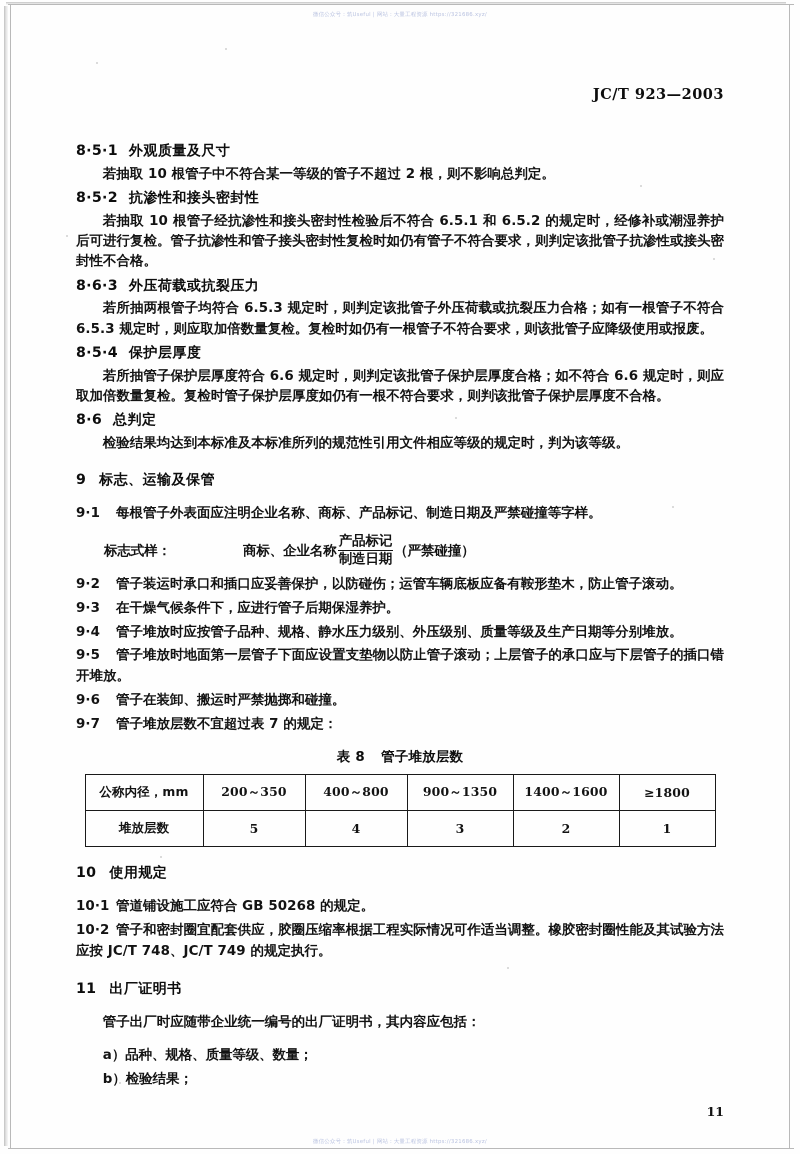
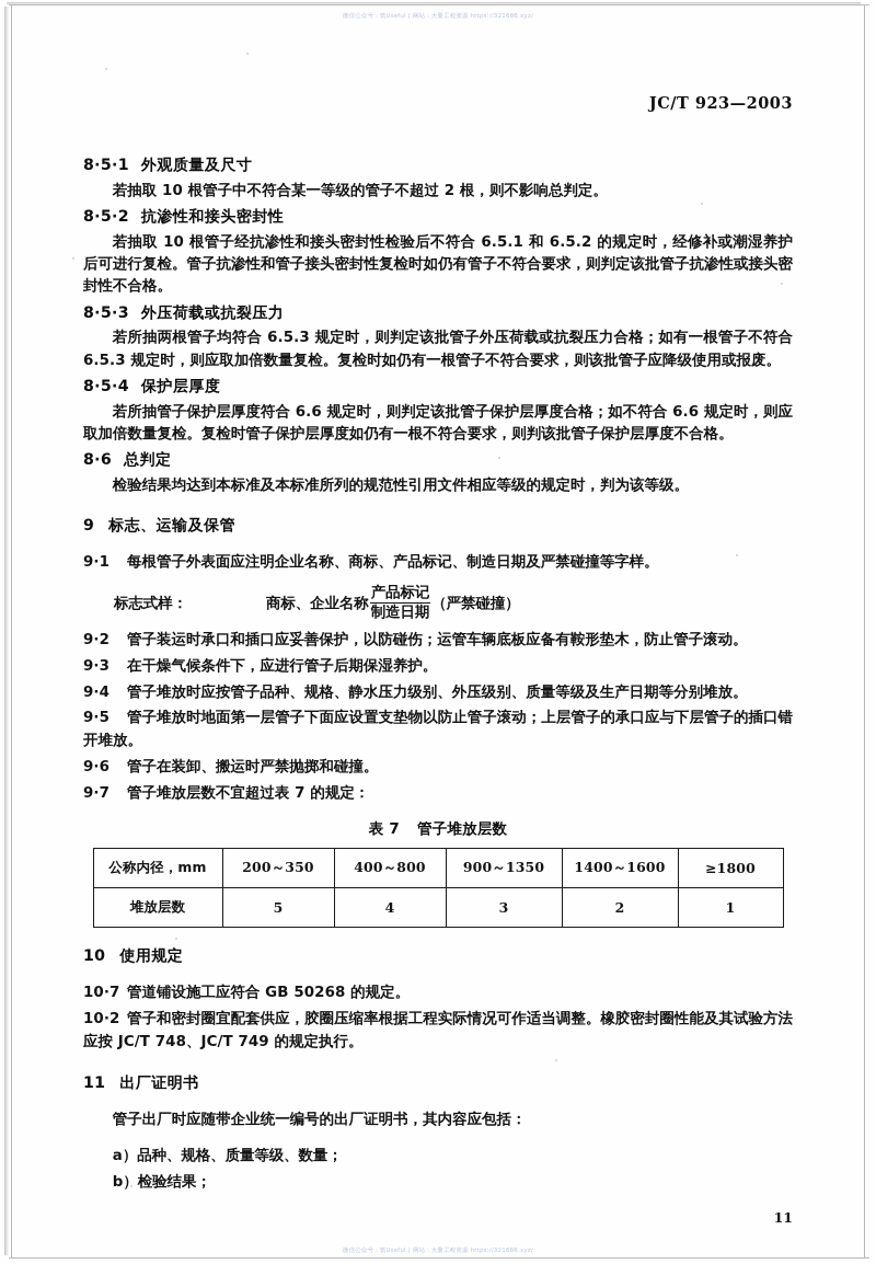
  JC/T 923—2003
  8·5·1 外观质量及尺寸
  若抽取 10 根管子中不符合某一等级的管子不超过 2 根，则不影响总判定。
  8·5·2 抗渗性和接头密封性
  若抽取 10 根管子经抗渗性和接头密封性检验后不符合 6.5.1 和 6.5.2 的规定时，经修补或潮湿养护后可进行复检。管子抗渗性和管子接头密封性复检时如仍有管子不符合要求，则判定该批管子抗渗性或接头密封性不合格。
- 8·6·3 外压荷载或抗裂压力
+ 8·5·3 外压荷载或抗裂压力
  若所抽两根管子均符合 6.5.3 规定时，则判定该批管子外压荷载或抗裂压力合格；如有一根管子不符合 6.5.3 规定时，则应取加倍数量复检。复检时如仍有一根管子不符合要求，则该批管子应降级使用或报废。
  8·5·4 保护层厚度
  若所抽管子保护层厚度符合 6.6 规定时，则判定该批管子保护层厚度合格；如不符合 6.6 规定时，则应取加倍数量复检。复检时管子保护层厚度如仍有一根不符合要求，则判该批管子保护层厚度不合格。
  8·6 总判定
  检验结果均达到本标准及本标准所列的规范性引用文件相应等级的规定时，判为该等级。
  9 标志、运输及保管
  9·1 每根管子外表面应注明企业名称、商标、产品标记、制造日期及严禁碰撞等字样。
  标志式样：
  商标、企业名称
  产品标记
  制造日期
  （严禁碰撞）
  9·2 管子装运时承口和插口应妥善保护，以防碰伤；运管车辆底板应备有鞍形垫木，防止管子滚动。
  9·3 在干燥气候条件下，应进行管子后期保湿养护。
  9·4 管子堆放时应按管子品种、规格、静水压力级别、外压级别、质量等级及生产日期等分别堆放。
  9·5 管子堆放时地面第一层管子下面应设置支垫物以防止管子滚动；上层管子的承口应与下层管子的插口错开堆放。
  9·6 管子在装卸、搬运时严禁抛掷和碰撞。
  9·7 管子堆放层数不宜超过表 7 的规定：
- 表 8 管子堆放层数
+ 表 7 管子堆放层数
  公称内径，mm	200～350	400～800	900～1350	1400～1600	≥1800
  堆放层数	5	4	3	2	1
  10 使用规定
- 10·1 管道铺设施工应符合 GB 50268 的规定。
+ 10·7 管道铺设施工应符合 GB 50268 的规定。
  10·2 管子和密封圈宜配套供应，胶圈压缩率根据工程实际情况可作适当调整。橡胶密封圈性能及其试验方法应按 JC/T 748、JC/T 749 的规定执行。
  11 出厂证明书
  管子出厂时应随带企业统一编号的出厂证明书，其内容应包括：
  a）品种、规格、质量等级、数量；
  b）检验结果；
  11
